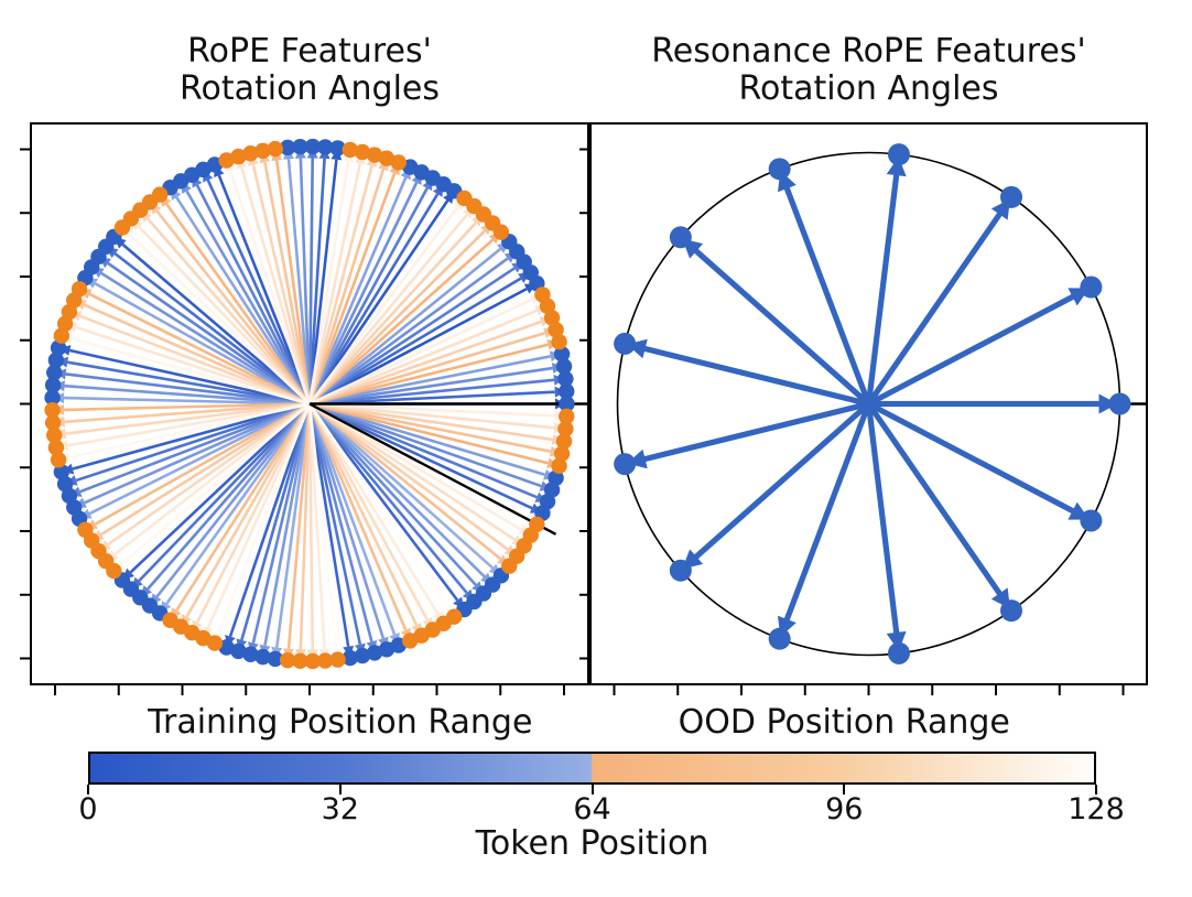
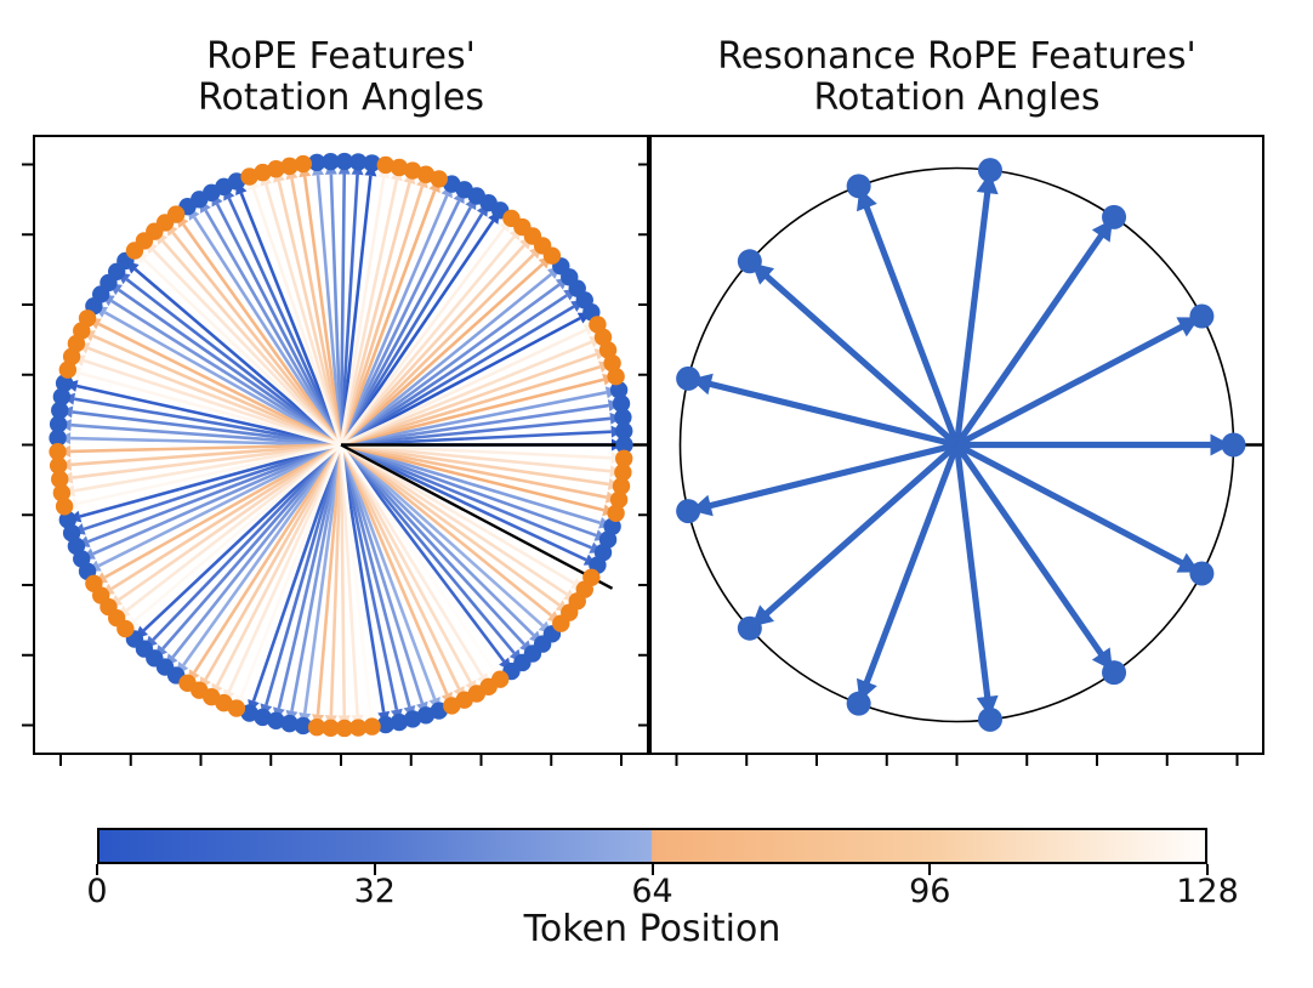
  RoPE Features'
  Rotation Angles
  Resonance RoPE Features'
  Rotation Angles
- Training Position Range
- OOD Position Range
  0
  32
  64
  96
  128
  Token Position
